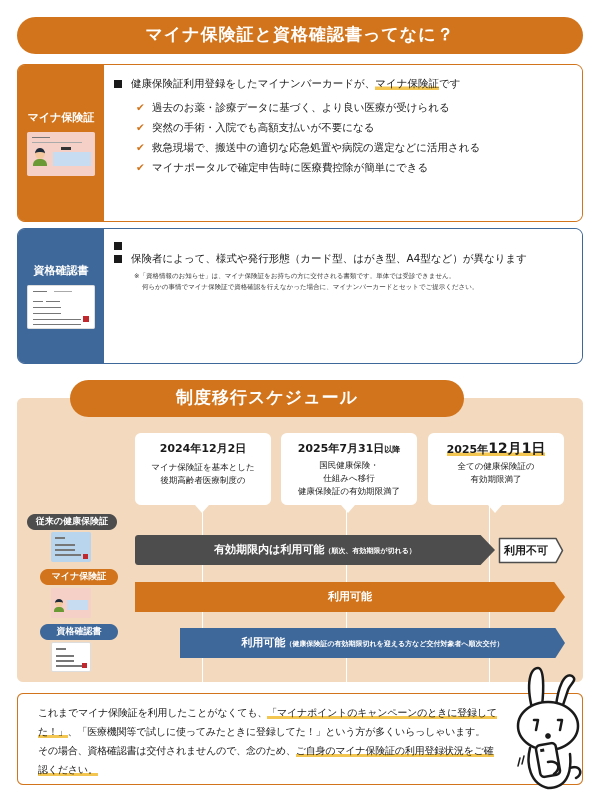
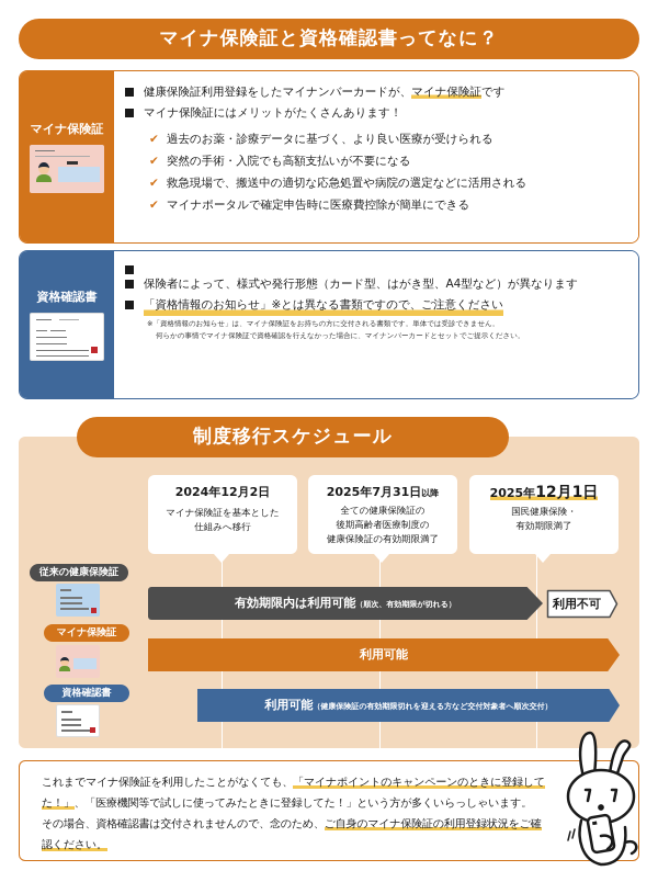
  マイナ保険証と資格確認書ってなに？
  マイナ保険証
  健康保険証利用登録をしたマイナンバーカードが、マイナ保険証です
+ マイナ保険証にはメリットがたくさんあります！
  ✔
  過去のお薬・診療データに基づく、より良い医療が受けられる
  ✔
  突然の手術・入院でも高額支払いが不要になる
  ✔
  救急現場で、搬送中の適切な応急処置や病院の選定などに活用される
  ✔
  マイナポータルで確定申告時に医療費控除が簡単にできる
  資格確認書
  保険者によって、様式や発行形態（カード型、はがき型、A4型など）が異なります
+ 「資格情報のお知らせ」※とは異なる書類ですので、ご注意ください
  ※「資格情報のお知らせ」は、マイナ保険証をお持ちの方に交付される書類です。単体では受診できません。
  何らかの事情でマイナ保険証で資格確認を行えなかった場合に、マイナンバーカードとセットでご提示ください。
  制度移行スケジュール
  2024年12月2日
  マイナ保険証を基本とした
- 後期高齢者医療制度の
+ 仕組みへ移行
  2025年7月31日以降
- 国民健康保険・
+ 全ての健康保険証の
- 仕組みへ移行
+ 後期高齢者医療制度の
  健康保険証の有効期限満了
  2025年12月1日
- 全ての健康保険証の
+ 国民健康保険・
  有効期限満了
  従来の健康保険証
  マイナ保険証
  資格確認書
  有効期限内は利用可能（順次、有効期限が切れる）
  利用不可
  利用可能
  利用可能（健康保険証の有効期限切れを迎える方など交付対象者へ順次交付）
  これまでマイナ保険証を利用したことがなくても、「マイナポイントのキャンペーンのときに登録してた！」、「医療機関等で試しに使ってみたときに登録してた！」という方が多くいらっしゃいます。
  その場合、資格確認書は交付されませんので、念のため、ご自身のマイナ保険証の利用登録状況をご確認ください。
